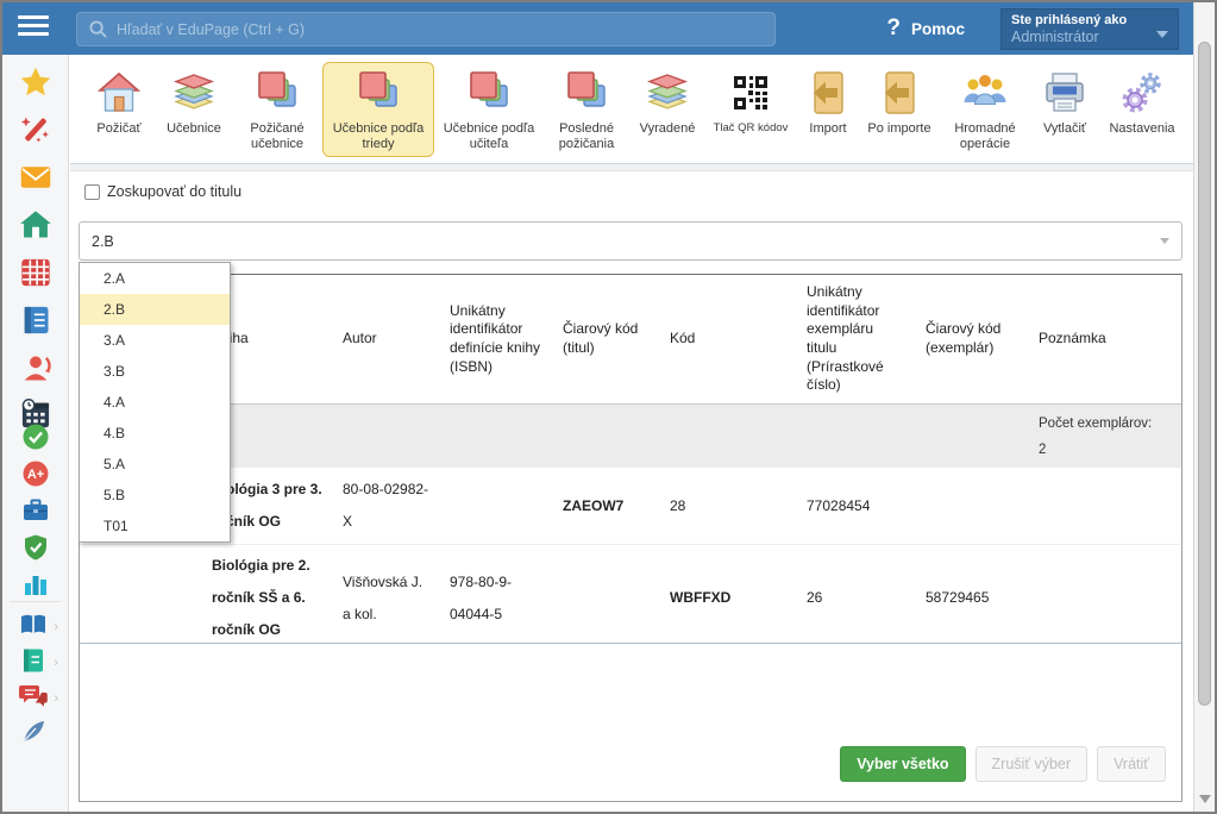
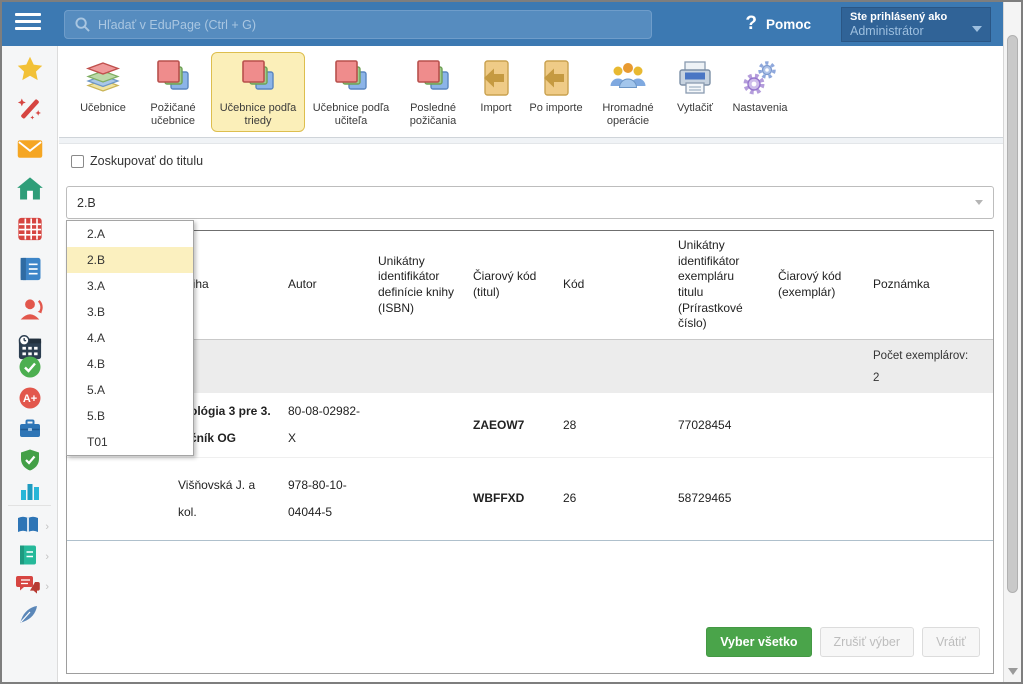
  Hľadať v EduPage (Ctrl + G)
  ?
  Pomoc
  Ste prihlásený ako
  Administrátor
  A+
  ›
  ›
  ›
- Požičať
  Učebnice
  Požičané učebnice
  Učebnice podľa triedy
  Učebnice podľa učiteľa
  Posledné požičania
- Vyradené
- Tlač QR kódov
  Import
  Po importe
  Hromadné operácie
  Vytlačiť
  Nastavenia
  Zoskupovať do titulu
  2.B
  Autor
  Unikátny identifikátor definície knihy (ISBN)
  Čiarový kód (titul)
  Kód
  Unikátny identifikátor exempláru titulu (Prírastkové číslo)
  Čiarový kód (exemplár)
  Poznámka
  Počet exemplárov:
  2
  lógia 3 pre 3. ník OG
  80-08-02982-X
  ZAEOW7
  28
  77028454
- Biológia pre 2. ročník SŠ a 6. ročník OG
  Višňovská J. a kol.
- 978-80-9-04044-5
+ 978-80-10-04044-5
  WBFFXD
  26
  58729465
  Vyber všetko
  Zrušiť výber
  Vrátiť
  2.A
  2.B
  3.A
  3.B
  4.A
  4.B
  5.A
  5.B
  T01
